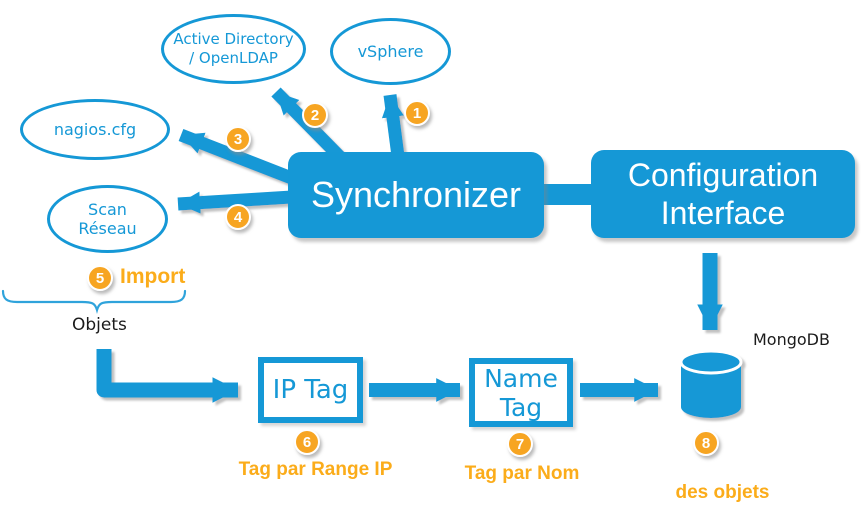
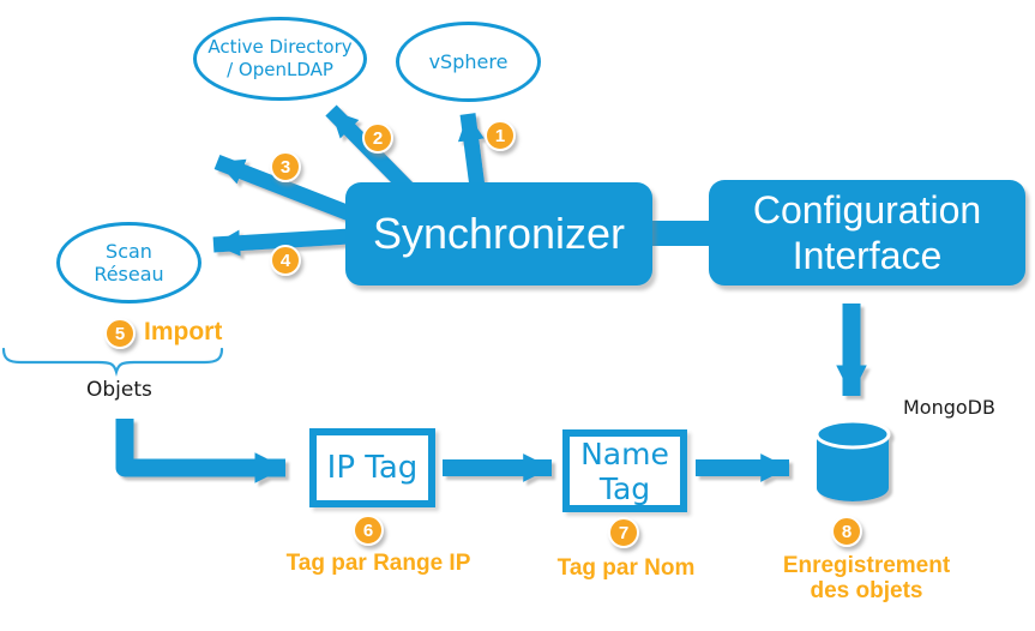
  Active Directory
  / OpenLDAP
  vSphere
- nagios.cfg
  Scan
  Réseau
  Synchronizer
  Configuration
  Interface
  IP Tag
  Name
  Tag
  1
  2
  3
  4
  5
  6
  7
  8
  Import
  Tag par Range IP
  Tag par Nom
+ Enregistrement
  des objets
  Objets
  MongoDB
